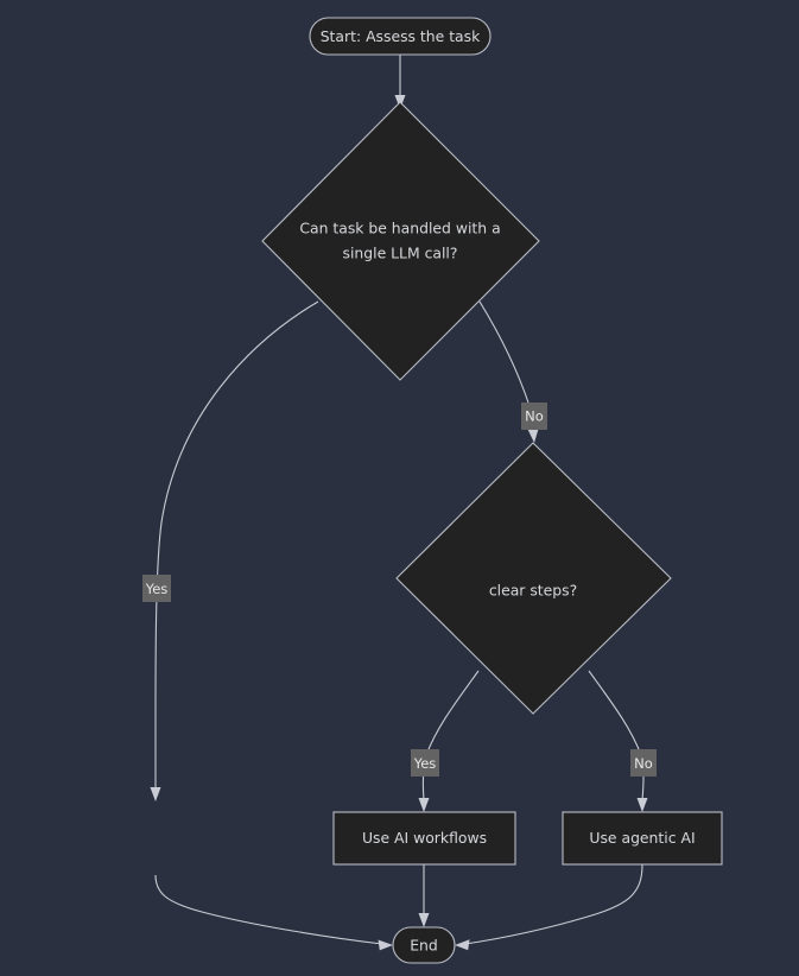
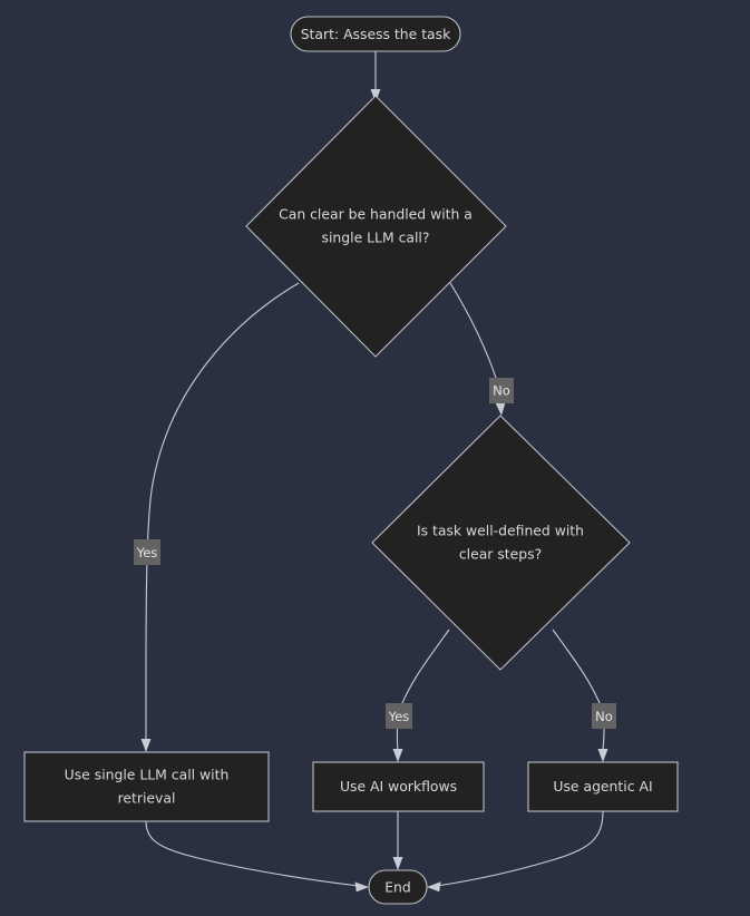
  Start: Assess the task
- Can task be handled with a
+ Can clear be handled with a
  single LLM call?
+ Is task well-defined with
  clear steps?
+ Use single LLM call with
+ retrieval
  Use AI workflows
  Use agentic AI
  End
  Yes
  No
  Yes
  No
